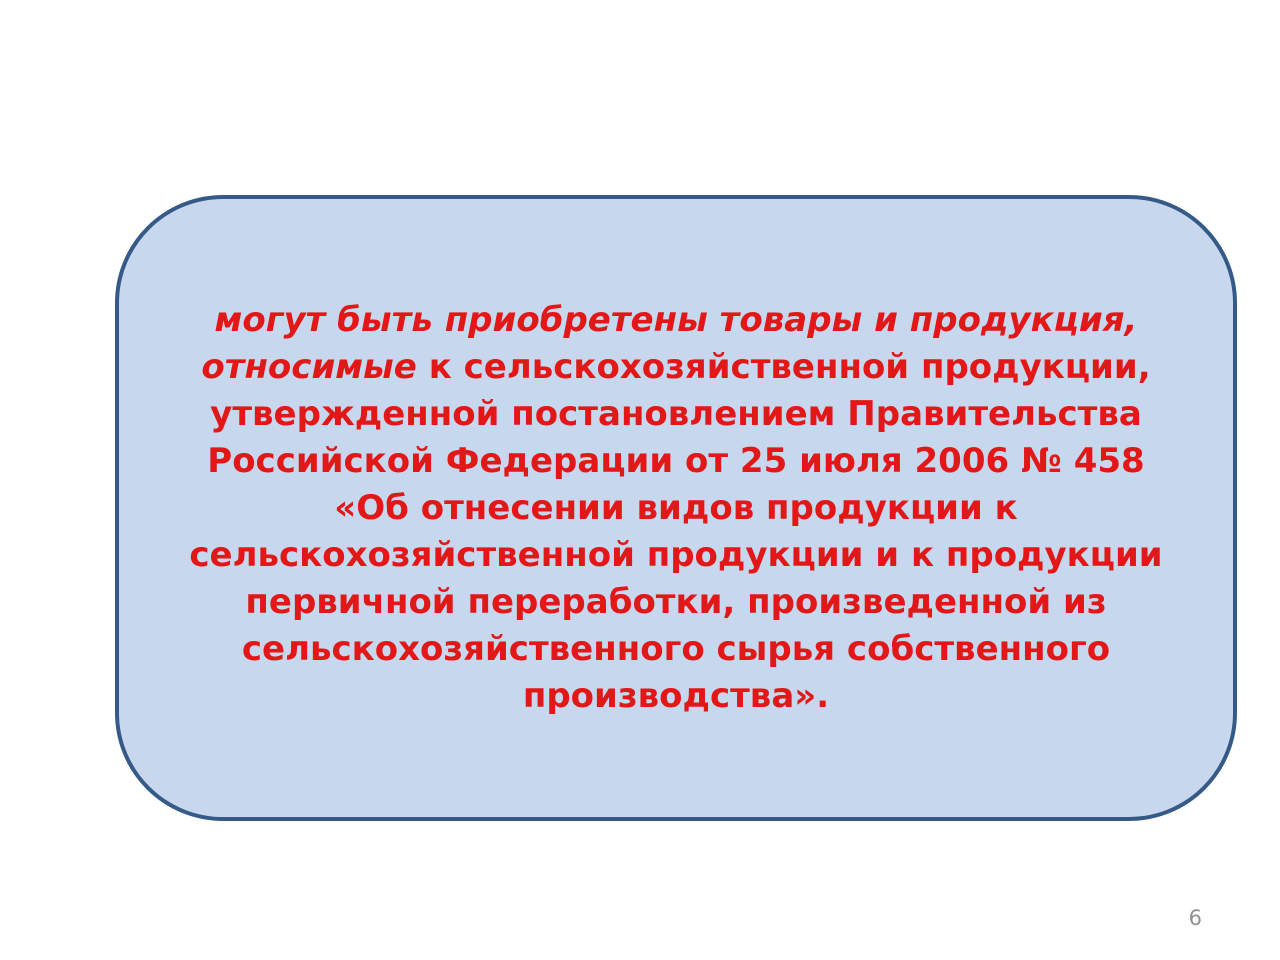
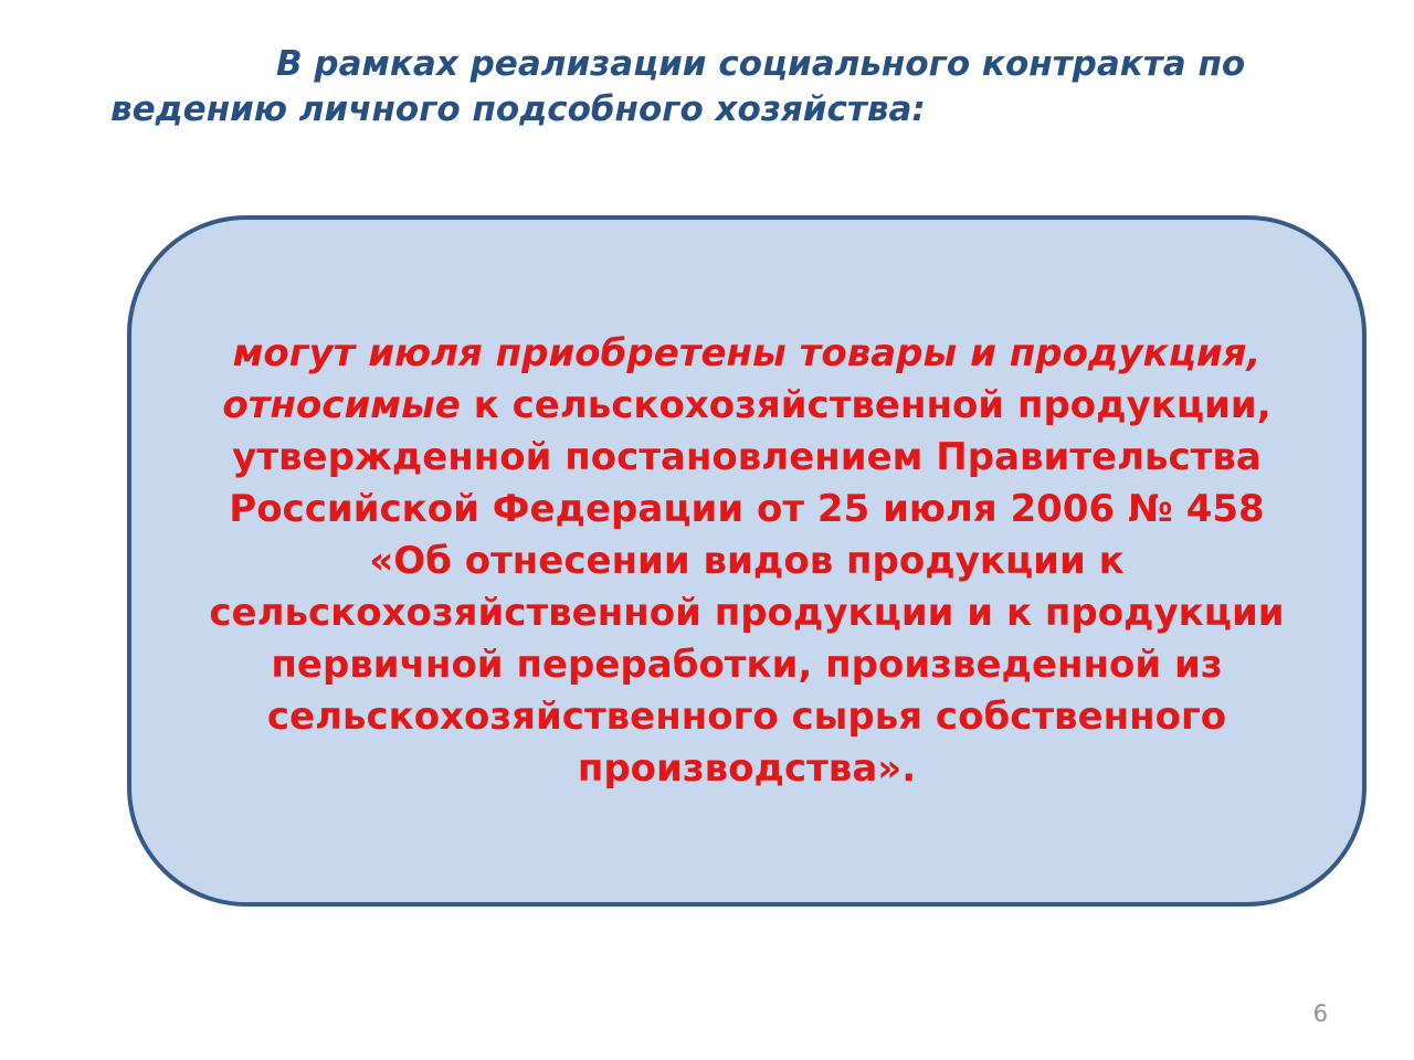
+ В рамках реализации социального контракта по
+ ведению личного подсобного хозяйства:
- могут быть приобретены товары и продукция, относимые к сельскохозяйственной продукции, утвержденной постановлением Правительства Российской Федерации от 25 июля 2006 № 458 «Об отнесении видов продукции к сельскохозяйственной продукции и к продукции первичной переработки, произведенной из сельскохозяйственного сырья собственного производства».
+ могут июля приобретены товары и продукция, относимые к сельскохозяйственной продукции, утвержденной постановлением Правительства Российской Федерации от 25 июля 2006 № 458 «Об отнесении видов продукции к сельскохозяйственной продукции и к продукции первичной переработки, произведенной из сельскохозяйственного сырья собственного производства».
  6
